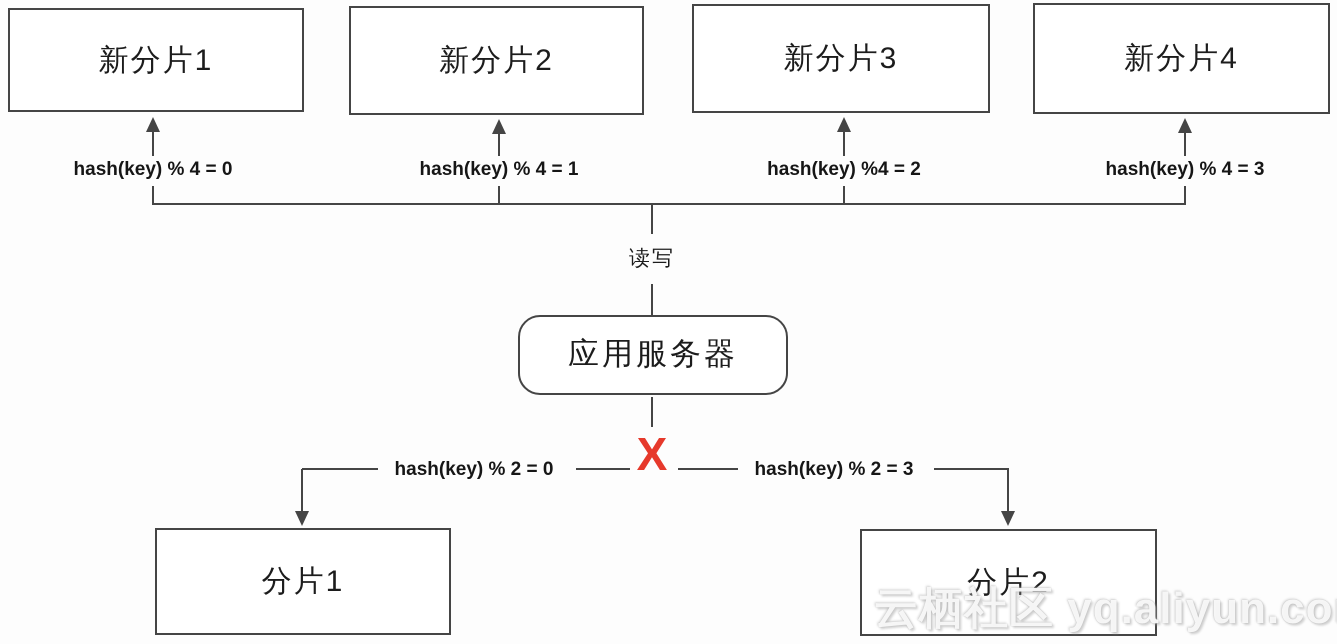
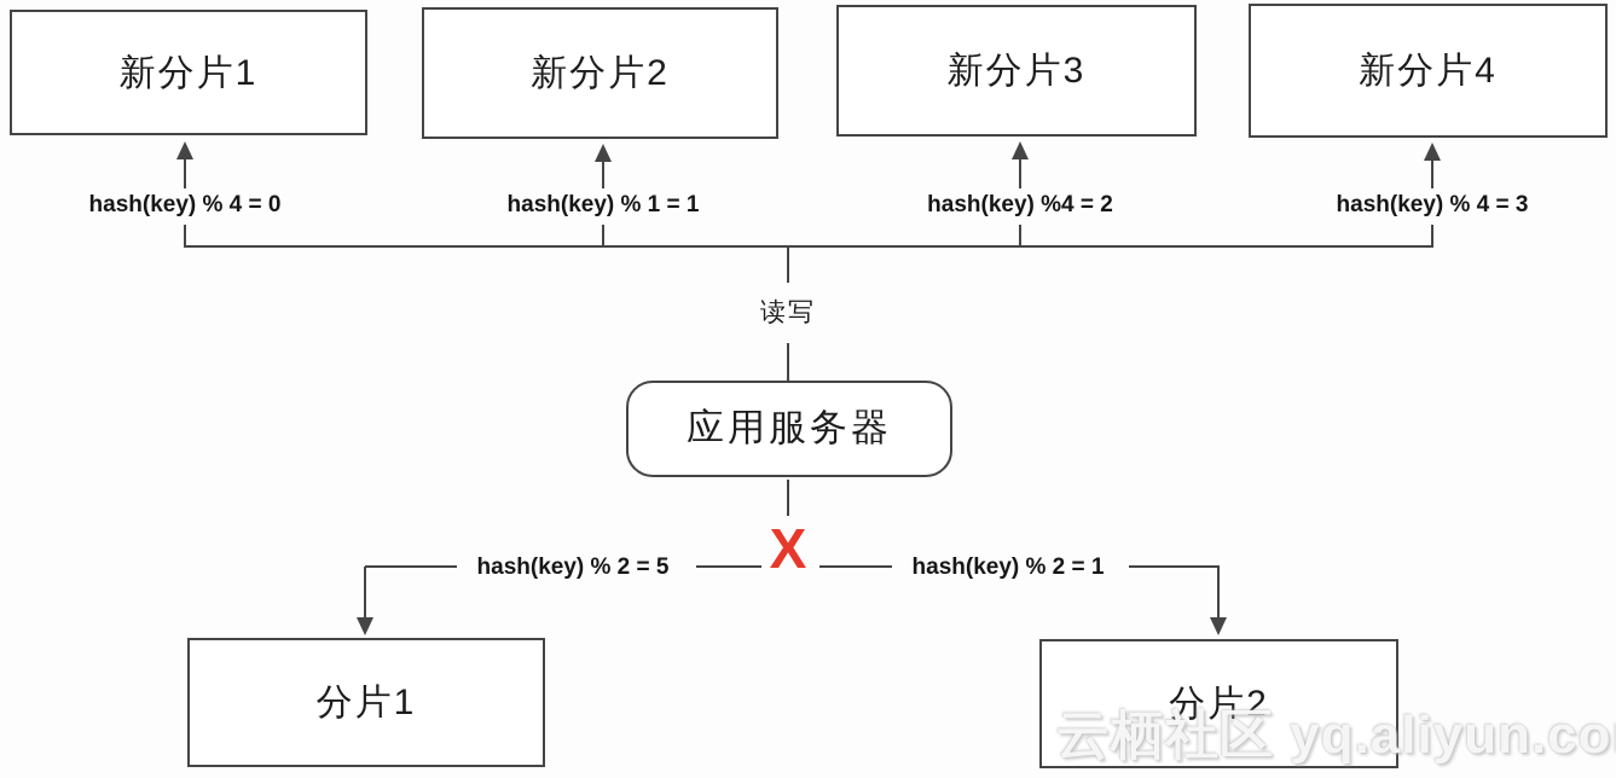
  新分片1
  新分片2
  新分片3
  新分片4
  hash(key) % 4 = 0
- hash(key) % 4 = 1
+ hash(key) % 1 = 1
  hash(key) %4 = 2
  hash(key) % 4 = 3
  读写
  应用服务器
  X
- hash(key) % 2 = 0
+ hash(key) % 2 = 5
- hash(key) % 2 = 3
+ hash(key) % 2 = 1
  分片1
  分片2
  云栖社区 yq.aliyun.co
